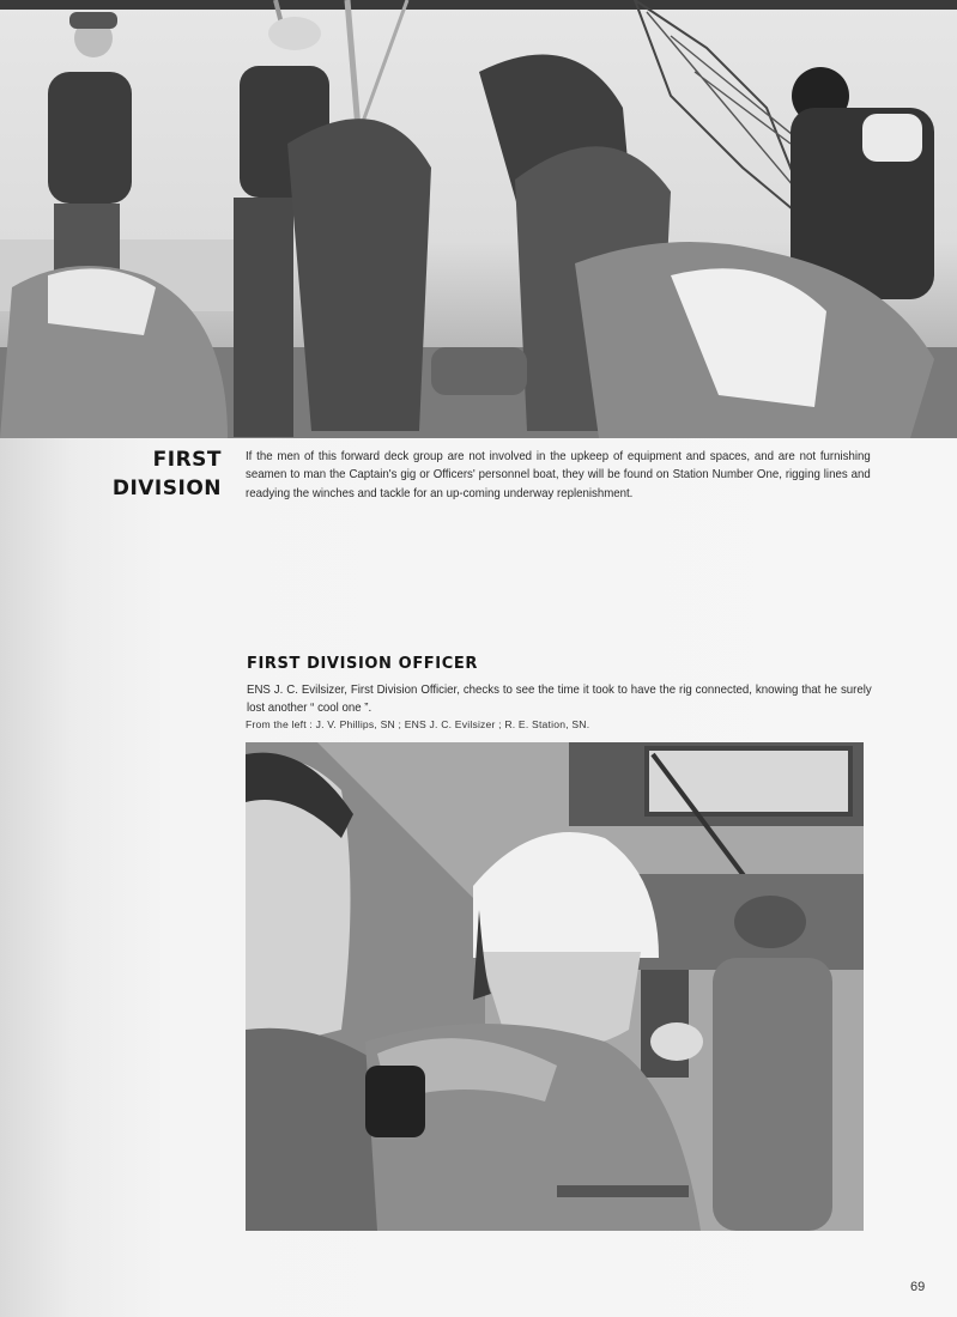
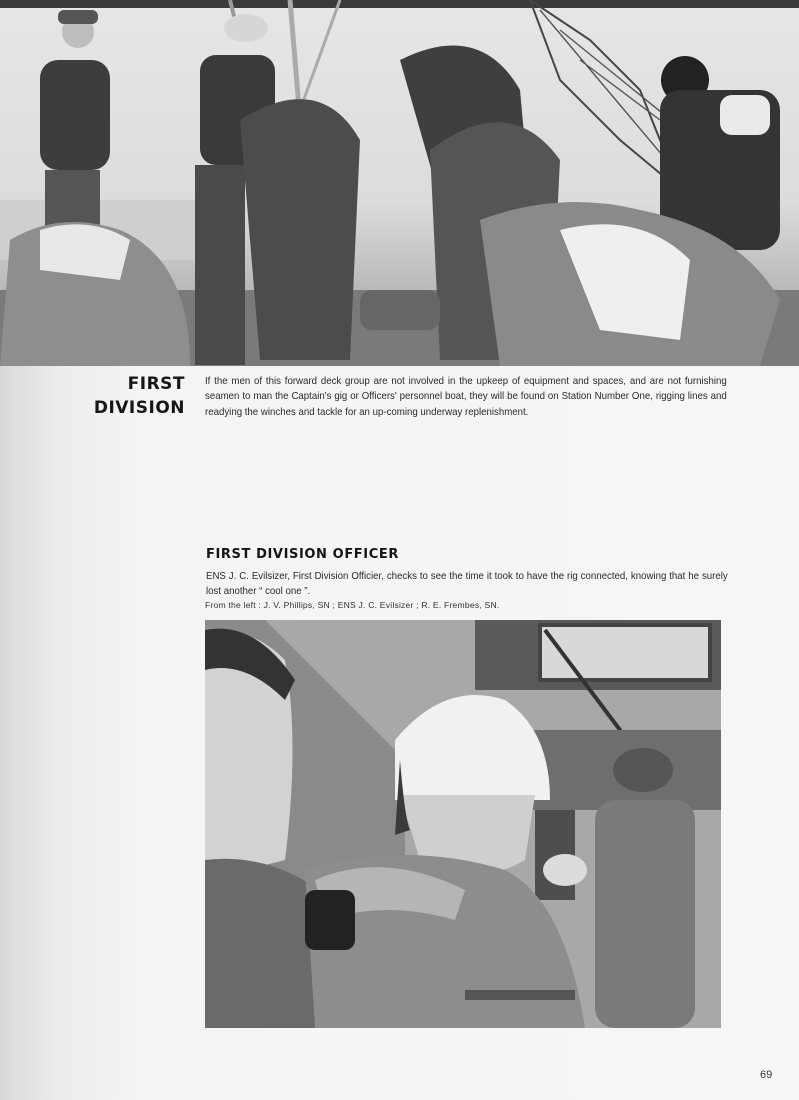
  FIRST
  DIVISION
  If the men of this forward deck group are not involved in the upkeep of equipment and spaces, and are not furnishing seamen to man the Captain's gig or Officers' personnel boat, they will be found on Station Number One, rigging lines and readying the winches and tackle for an up-coming underway replenishment.
  FIRST DIVISION OFFICER
  ENS J. C. Evilsizer, First Division Officier, checks to see the time it took to have the rig connected, knowing that he surely lost another “ cool one ”.
- From the left : J. V. Phillips, SN ; ENS J. C. Evilsizer ; R. E. Station, SN.
+ From the left : J. V. Phillips, SN ; ENS J. C. Evilsizer ; R. E. Frembes, SN.
  69
